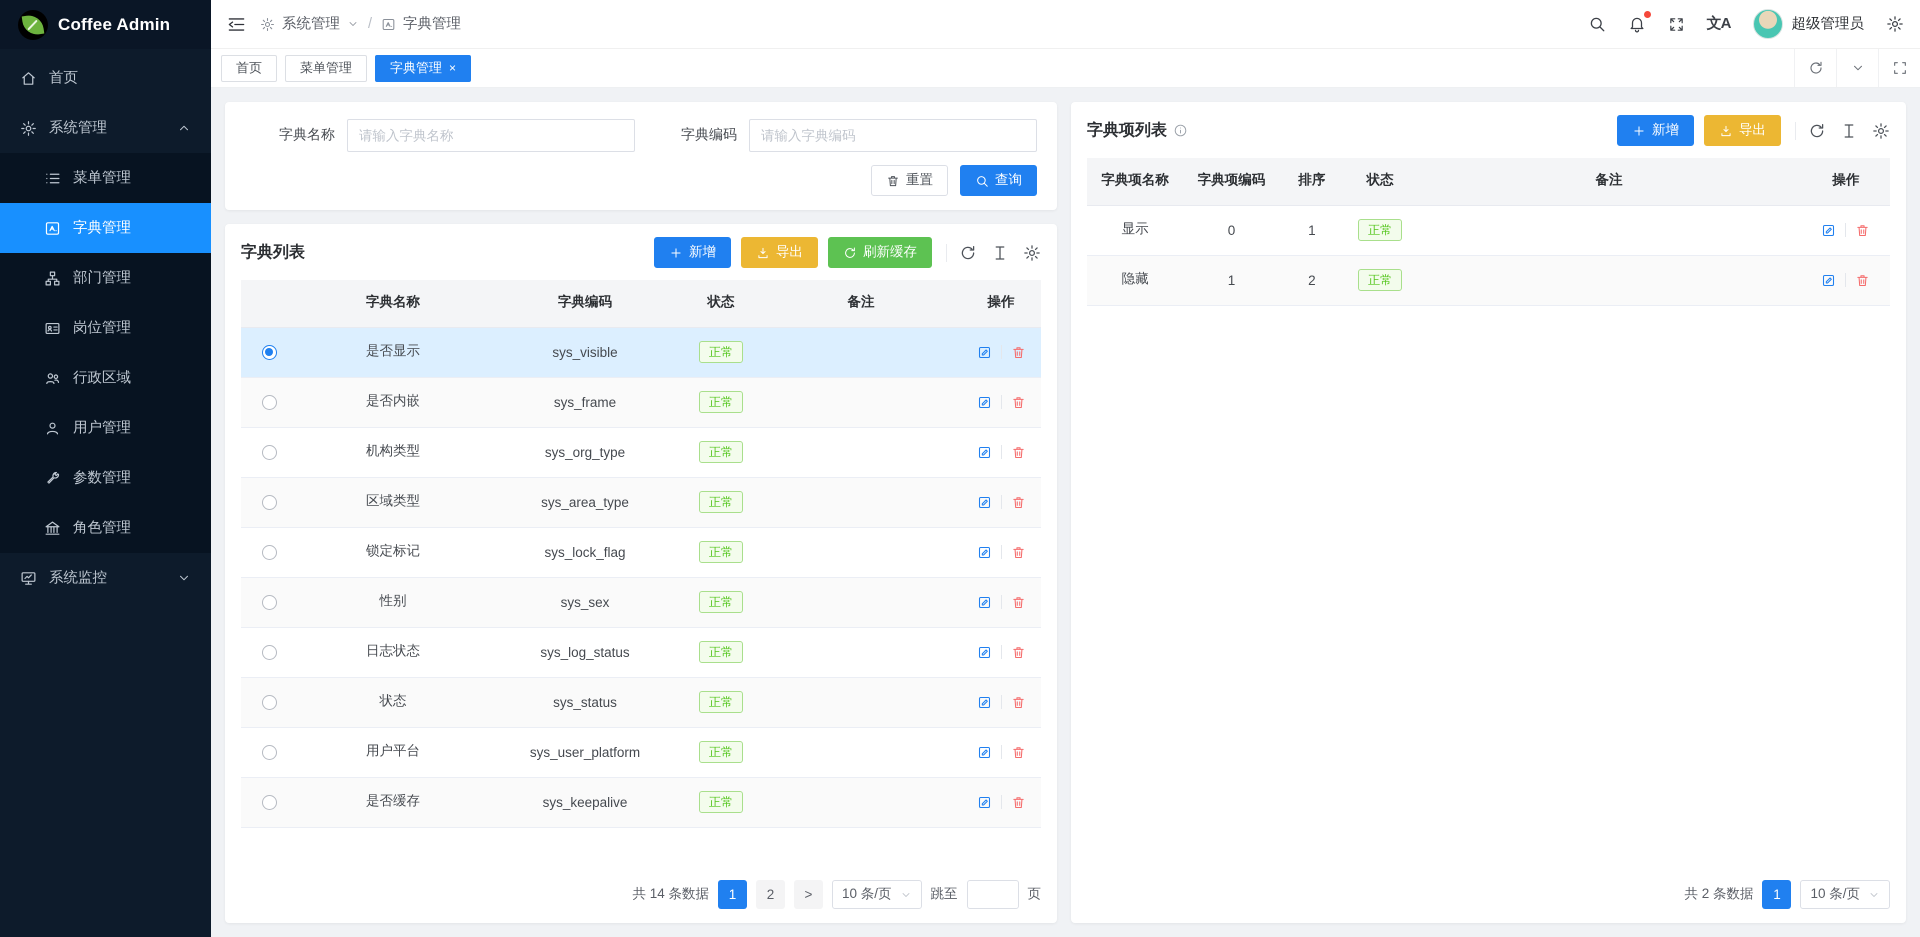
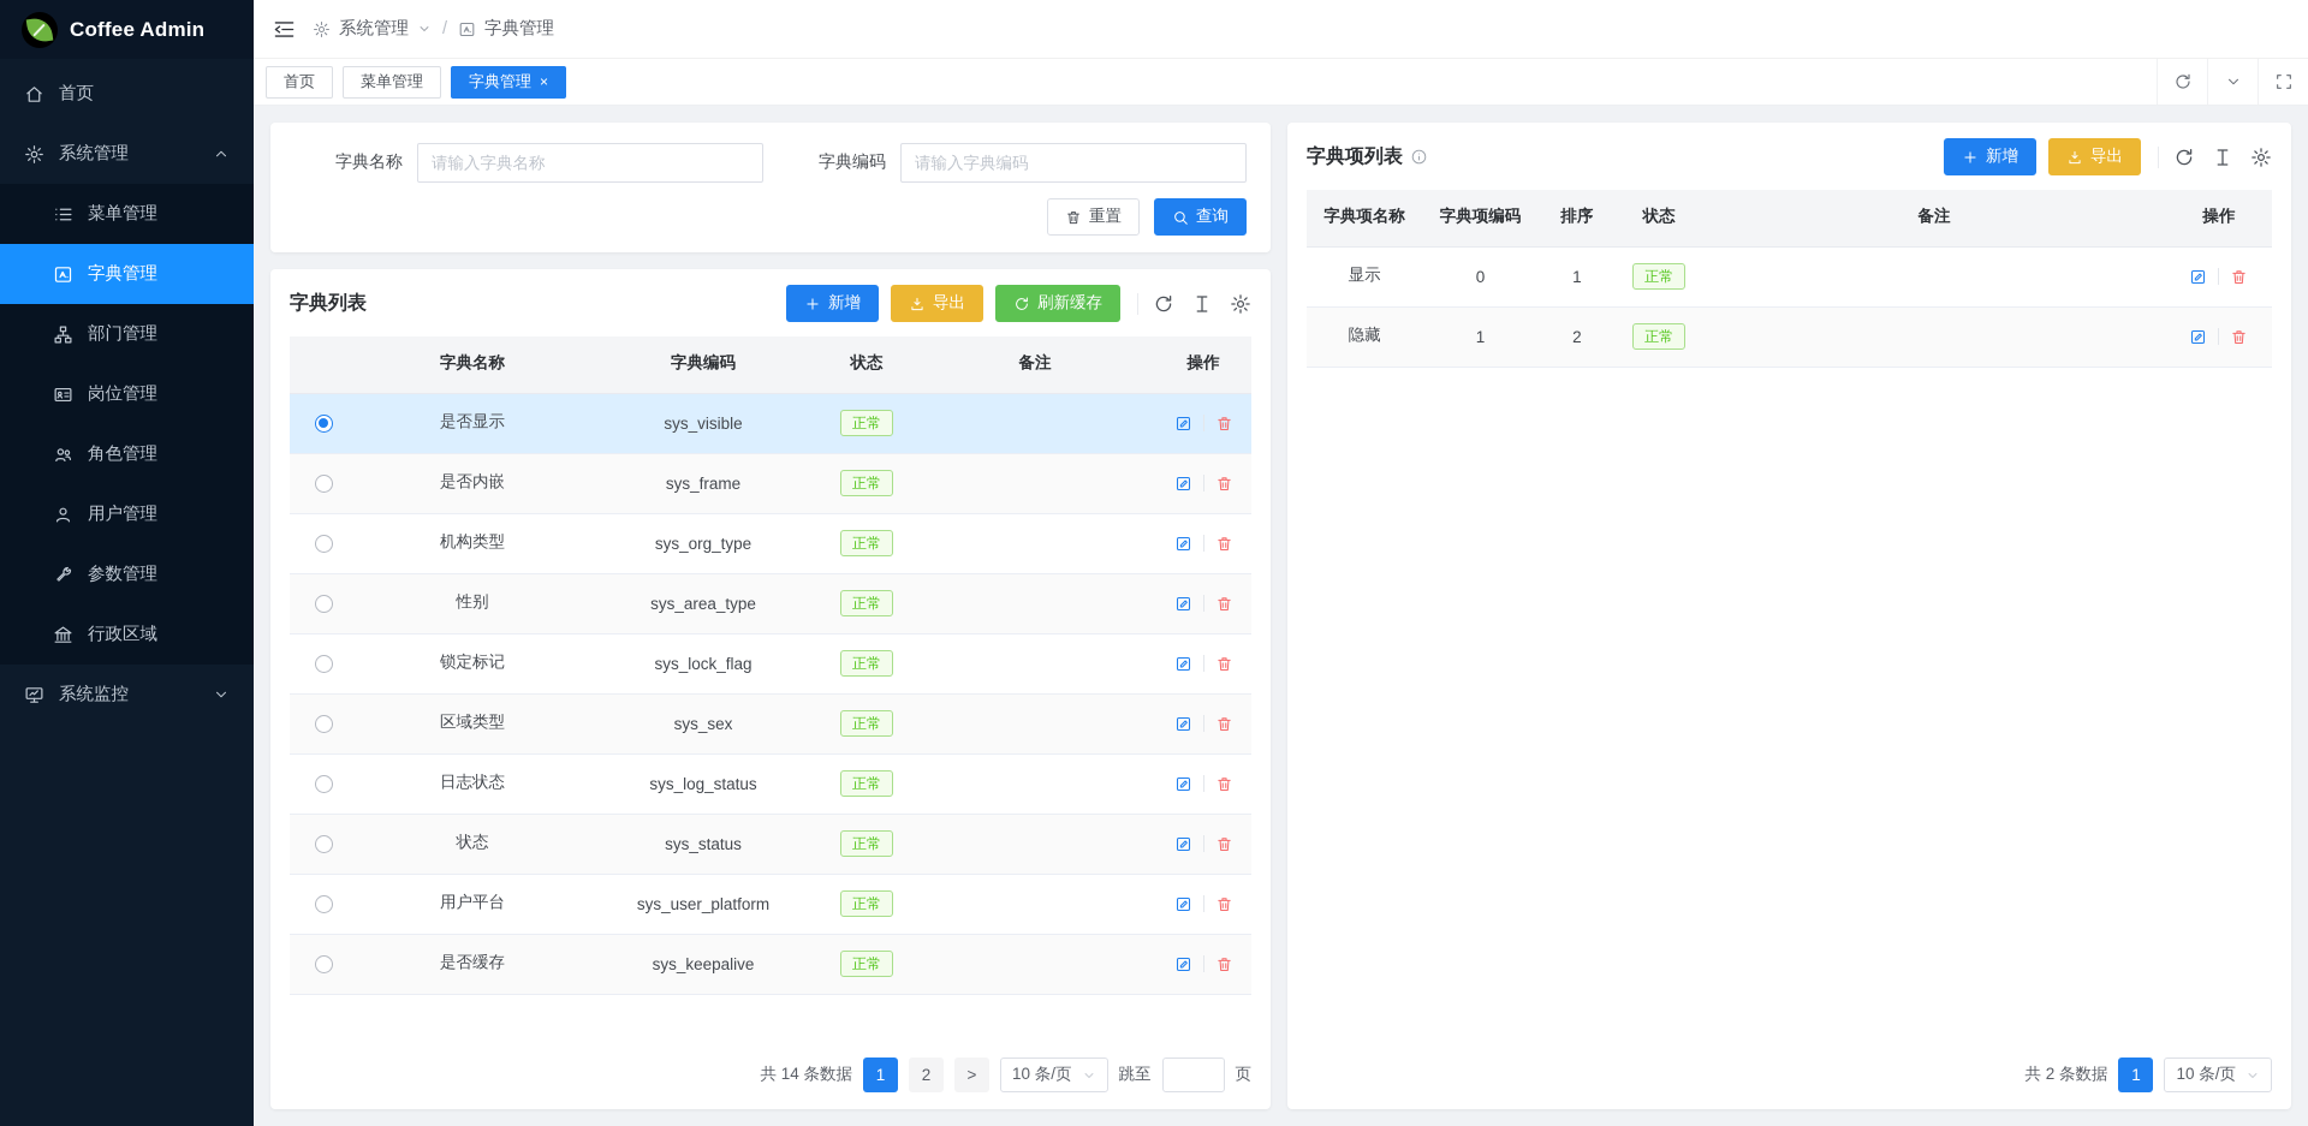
  Coffee Admin
  首页
  系统管理
  菜单管理
  字典管理
  部门管理
  岗位管理
- 行政区域
+ 角色管理
  用户管理
  参数管理
- 角色管理
+ 行政区域
  系统监控
  系统管理
  /
  字典管理
- 文A
- 超级管理员
  首页
  菜单管理
  字典管理
  ×
  字典名称
  请输入字典名称
  字典编码
  请输入字典编码
  重置
  查询
  字典列表
  新增
  导出
  刷新缓存
  	字典名称	字典编码	状态	备注	操作
  	是否显示	sys_visible	正常
  	是否内嵌	sys_frame	正常
  	机构类型	sys_org_type	正常
- 	区域类型	sys_area_type	正常
+ 	性别	sys_area_type	正常
  	锁定标记	sys_lock_flag	正常
- 	性别	sys_sex	正常
+ 	区域类型	sys_sex	正常
  	日志状态	sys_log_status	正常
  	状态	sys_status	正常
  	用户平台	sys_user_platform	正常
  	是否缓存	sys_keepalive	正常
  共 14 条数据
  1
  2
  >
  10 条/页
  跳至
  页
  字典项列表
  新增
  导出
  字典项名称	字典项编码	排序	状态	备注	操作
  显示	0	1	正常
  隐藏	1	2	正常
  共 2 条数据
  1
  10 条/页
